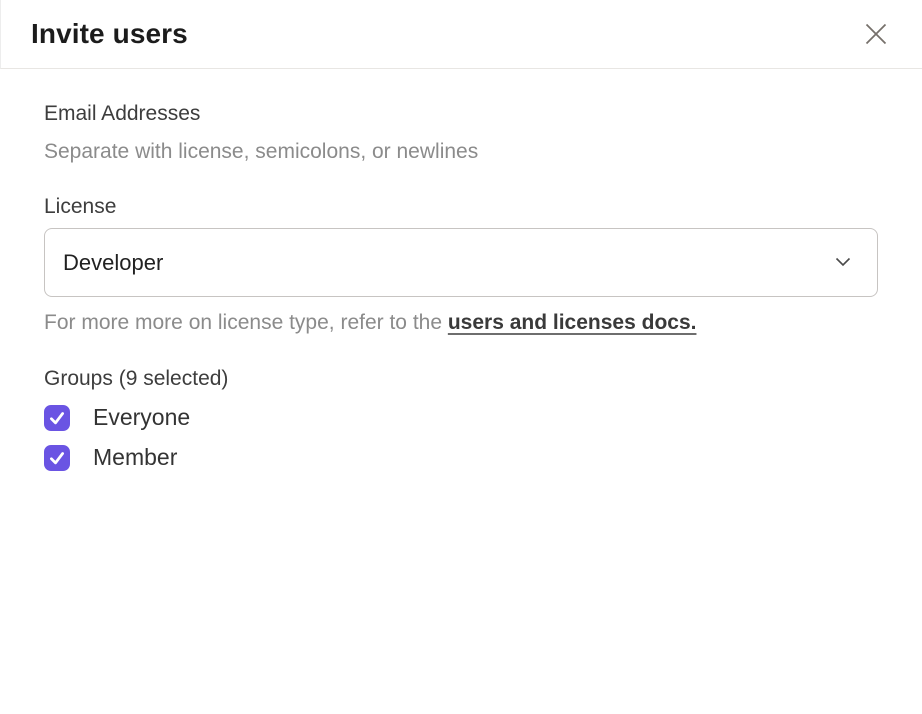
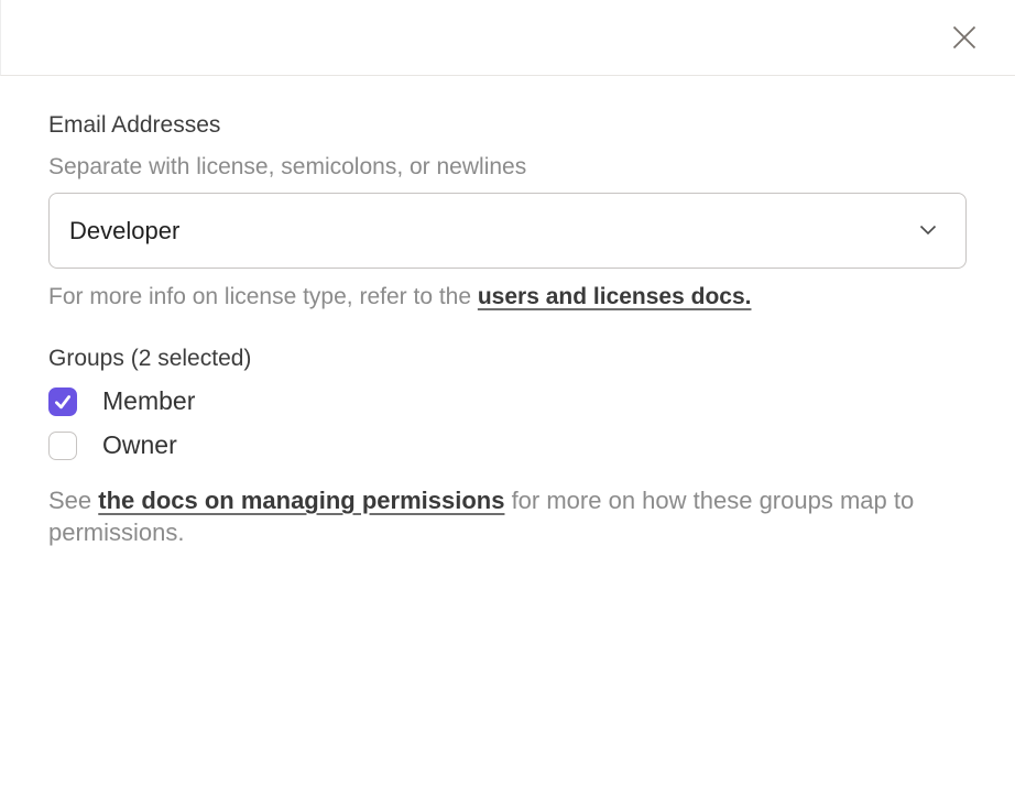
- Invite users
  Email Addresses
  Separate with license, semicolons, or newlines
- License
  Developer
- For more more on license type, refer to the users and licenses docs.
+ For more info on license type, refer to the users and licenses docs.
- Groups (9 selected)
+ Groups (2 selected)
- Everyone
  Member
+ Owner
+ See the docs on managing permissions for more on how these groups map to permissions.
